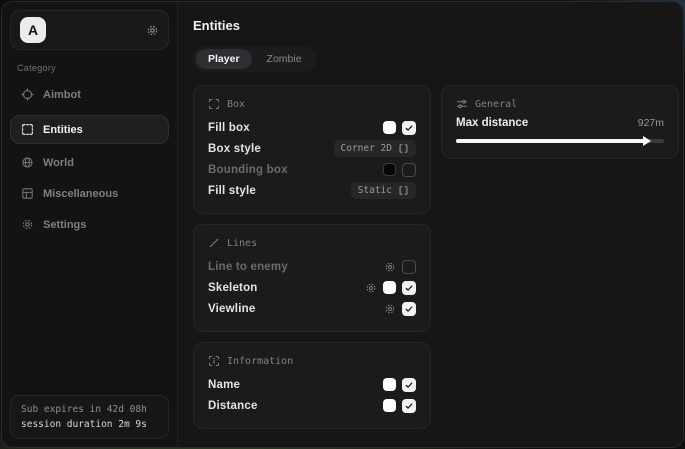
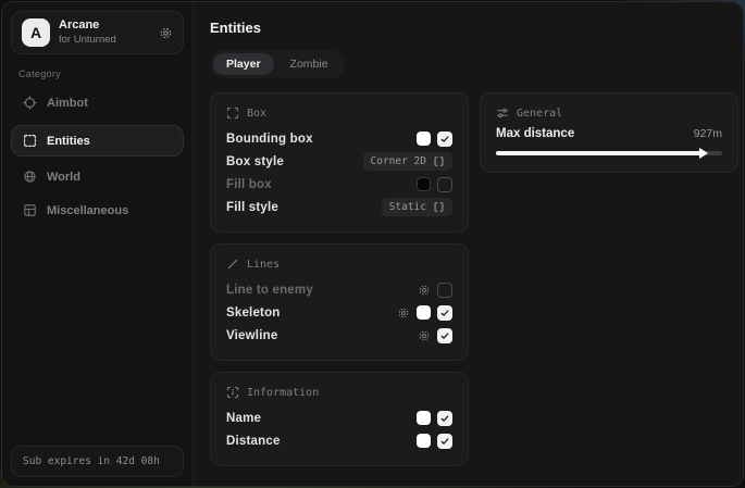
  A
+ Arcane
+ for Unturned
  Category
  Aimbot
  Entities
  World
  Miscellaneous
- Settings
  Sub expires in 42d 08h
- session duration 2m 9s
  Entities
  Player
  Zombie
  Box
- Fill box
+ Bounding box
  Box style
  Corner 2D
- Bounding box
+ Fill box
  Fill style
  Static
  Lines
  Line to enemy
  Skeleton
  Viewline
  Information
  Name
  Distance
  General
  Max distance
  927m
